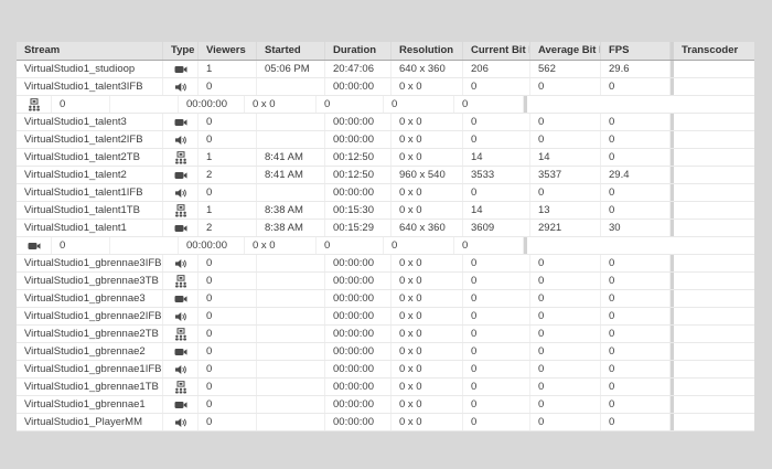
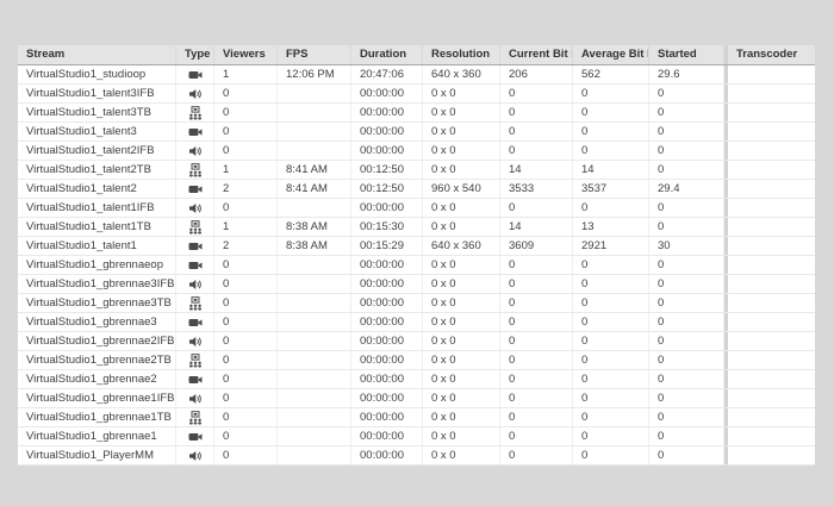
  Stream
  Type
  Viewers
- Started
+ FPS
  Duration
  Resolution
- FPS
+ Started
  Transcoder
  VirtualStudio1_studioop
  1
- 05:06 PM
+ 12:06 PM
  20:47:06
  640 x 360
  206
  562
  29.6
  VirtualStudio1_talent3IFB
  0
  00:00:00
  0 x 0
  0
  0
  0
+ VirtualStudio1_talent3TB
  0
  00:00:00
  0 x 0
  0
  0
  0
  VirtualStudio1_talent3
  0
  00:00:00
  0 x 0
  0
  0
  0
  VirtualStudio1_talent2IFB
  0
  00:00:00
  0 x 0
  0
  0
  0
  VirtualStudio1_talent2TB
  1
  8:41 AM
  00:12:50
  0 x 0
  14
  14
  0
  VirtualStudio1_talent2
  2
  8:41 AM
  00:12:50
  960 x 540
  3533
  3537
  29.4
  VirtualStudio1_talent1IFB
  0
  00:00:00
  0 x 0
  0
  0
  0
  VirtualStudio1_talent1TB
  1
  8:38 AM
  00:15:30
  0 x 0
  14
  13
  0
  VirtualStudio1_talent1
  2
  8:38 AM
  00:15:29
  640 x 360
  3609
  2921
  30
+ VirtualStudio1_gbrennaeop
  0
  00:00:00
  0 x 0
  0
  0
  0
  VirtualStudio1_gbrennae3IFB
  0
  00:00:00
  0 x 0
  0
  0
  0
  VirtualStudio1_gbrennae3TB
  0
  00:00:00
  0 x 0
  0
  0
  0
  VirtualStudio1_gbrennae3
  0
  00:00:00
  0 x 0
  0
  0
  0
  VirtualStudio1_gbrennae2IFB
  0
  00:00:00
  0 x 0
  0
  0
  0
  VirtualStudio1_gbrennae2TB
  0
  00:00:00
  0 x 0
  0
  0
  0
  VirtualStudio1_gbrennae2
  0
  00:00:00
  0 x 0
  0
  0
  0
  VirtualStudio1_gbrennae1IFB
  0
  00:00:00
  0 x 0
  0
  0
  0
  VirtualStudio1_gbrennae1TB
  0
  00:00:00
  0 x 0
  0
  0
  0
  VirtualStudio1_gbrennae1
  0
  00:00:00
  0 x 0
  0
  0
  0
  VirtualStudio1_PlayerMM
  0
  00:00:00
  0 x 0
  0
  0
  0
